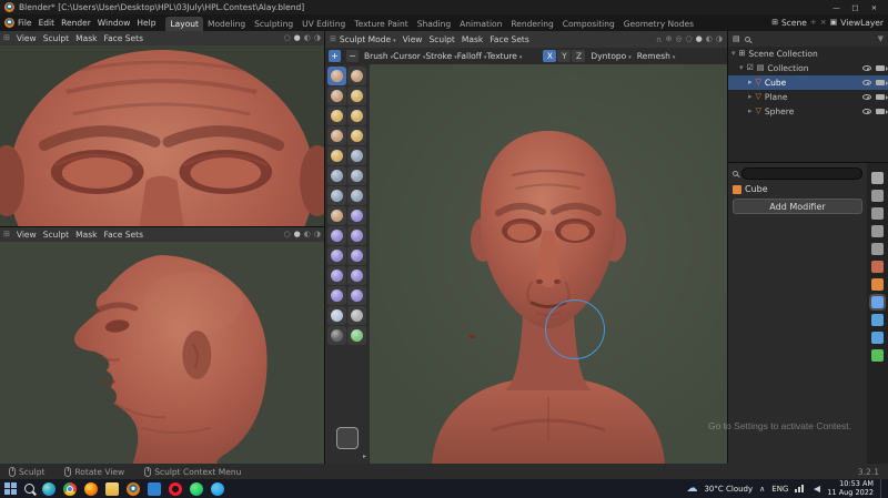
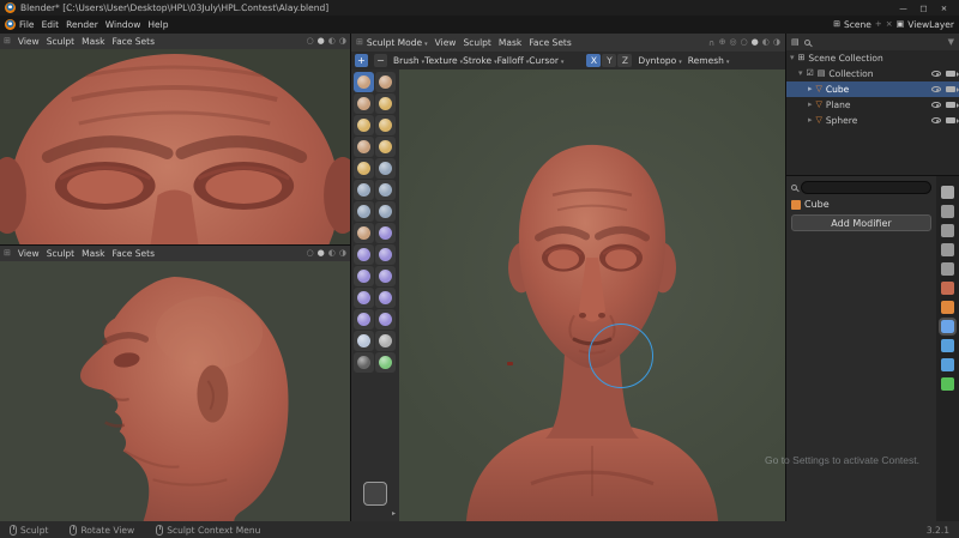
  Blender* [C:\Users\User\Desktop\HPL\03July\HPL.Contest\Alay.blend]
  —
  □
  ×
  File
  Edit
  Render
  Window
  Help
- Layout
- Modeling
- Sculpting
- UV Editing
- Texture Paint
- Shading
- Animation
- Rendering
- Compositing
- Geometry Nodes
  ⊞
  Scene
  +
  ×
  ▣
  ViewLayer
  ⊞
  View
  Sculpt
  Mask
  Face Sets
  ○
  ●
  ◐
  ◑
  ⊞
  View
  Sculpt
  Mask
  Face Sets
  ○
  ●
  ◐
  ◑
  ⊞
  Sculpt Mode
  View
  Sculpt
  Mask
  Face Sets
  ⊕
  ◎
  ○
  ●
  ◐
  ◑
  +
  −
  Brush
- Cursor
+ Texture
  Stroke
  Falloff
- Texture
+ Cursor
  X
  Y
  Z
  Dyntopo
  Remesh
  ▤
  ▼
  ▾
  ⊞
  Scene Collection
  ▾
  ☑
  ▤
  Collection
  ▸
  ▽
  Cube
  ▸
  ▽
  Plane
  ▸
  ▽
  Sphere
  Cube
  Add Modifier
  Go to Settings to activate Contest.
  Sculpt
  Rotate View
  Sculpt Context Menu
  3.2.1
- ☁
- 30°C Cloudy
- ∧
- ENG
- 10:53 AM
- 11 Aug 2022
